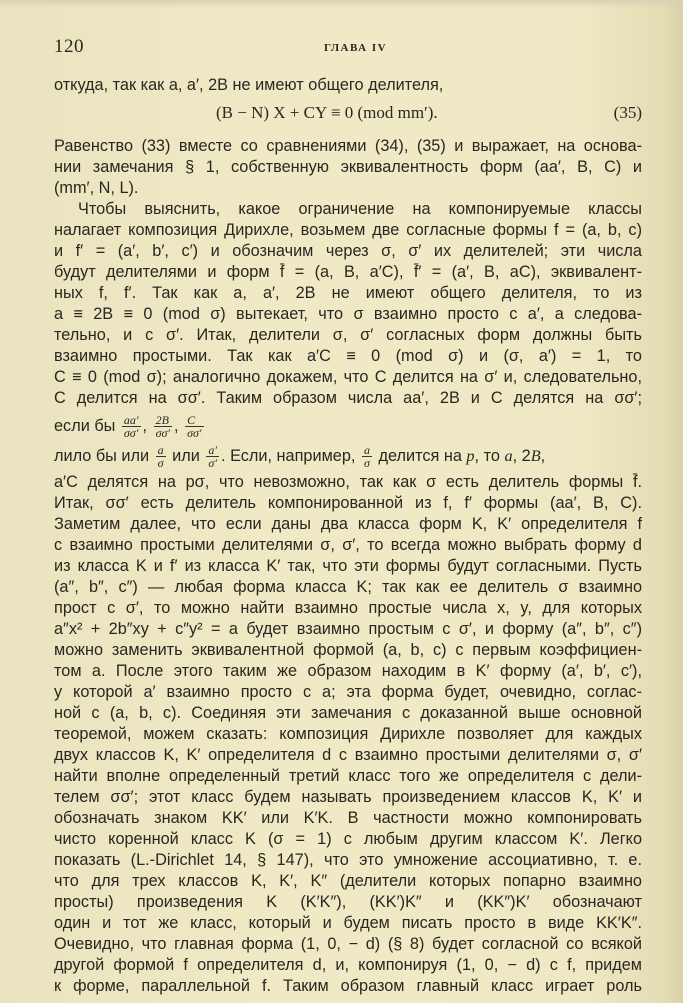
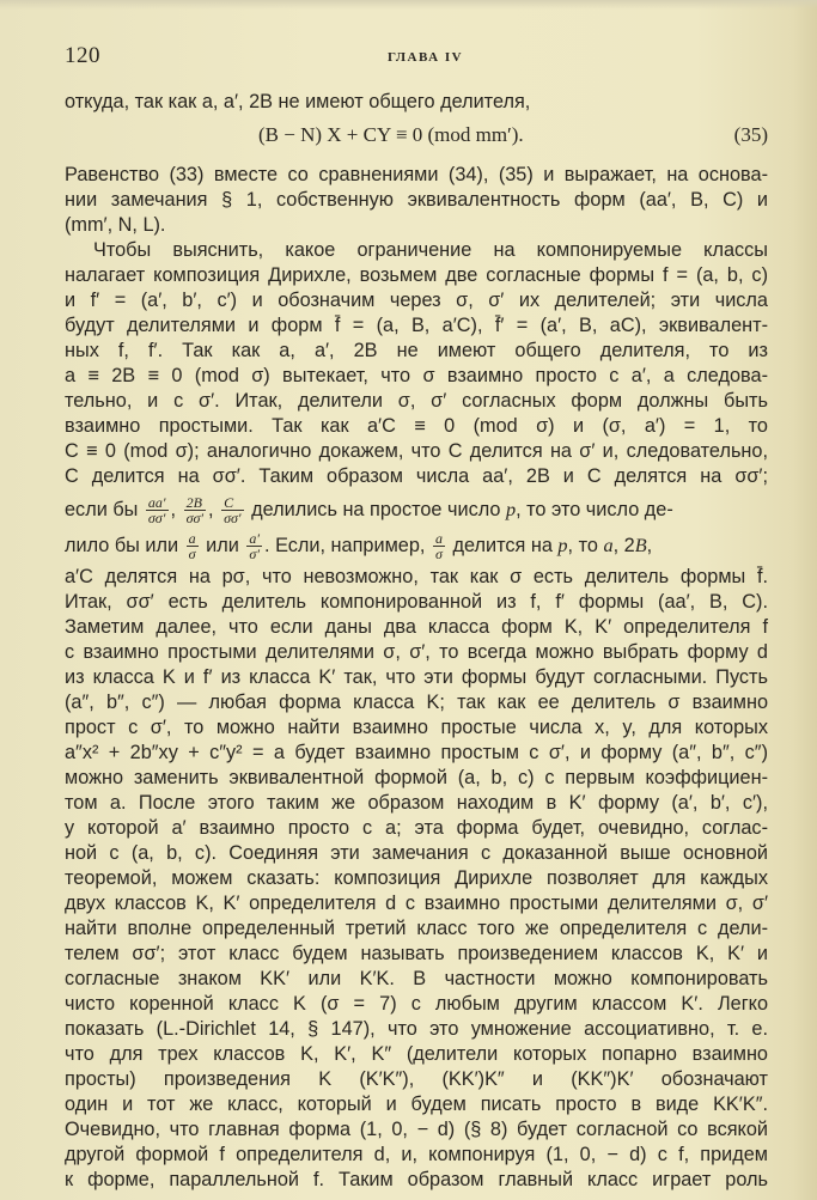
  120
  ГЛАВА IV
  откуда, так как a, a′, 2B не имеют общего делителя,
  (B − N) X + CY ≡ 0 (mod mm′).
  (35)
  Равенство (33) вместе со сравнениями (34), (35) и выражает, на основа-
  нии замечания § 1, собственную эквивалентность форм (aa′, B, C) и
  (mm′, N, L).
  Чтобы выяснить, какое ограничение на компонируемые классы
  налагает композиция Дирихле, возьмем две согласные формы f = (a, b, c)
  и f′ = (a′, b′, c′) и обозначим через σ, σ′ их делителей; эти числа
  будут делителями и форм f̄ = (a, B, a′C), f̄′ = (a′, B, aC), эквивалент-
  ных f, f′. Так как a, a′, 2B не имеют общего делителя, то из
  a ≡ 2B ≡ 0 (mod σ) вытекает, что σ взаимно просто с a′, а следова-
  тельно, и с σ′. Итак, делители σ, σ′ согласных форм должны быть
  взаимно простыми. Так как a′C ≡ 0 (mod σ) и (σ, a′) = 1, то
  C ≡ 0 (mod σ); аналогично докажем, что C делится на σ′ и, следовательно,
  C делится на σσ′. Таким образом числа aa′, 2B и C делятся на σσ′;
  если бы
  aa′
  σσ′
  ,
  2B
  σσ′
  ,
  C
  σσ′
+ делились на простое число p, то это число де-
  лило бы или
  a
  σ
  или
  a′
  σ′
  . Если, например,
  a
  σ
  делится на p, то a, 2B,
  a′C делятся на pσ, что невозможно, так как σ есть делитель формы f̄.
  Итак, σσ′ есть делитель компонированной из f, f′ формы (aa′, B, C).
  Заметим далее, что если даны два класса форм K, K′ определителя f
  с взаимно простыми делителями σ, σ′, то всегда можно выбрать форму d
  из класса K и f′ из класса K′ так, что эти формы будут согласными. Пусть
  (a″, b″, c″) — любая форма класса K; так как ее делитель σ взаимно
  прост с σ′, то можно найти взаимно простые числа x, y, для которых
  a″x² + 2b″xy + c″y² = a будет взаимно простым с σ′, и форму (a″, b″, c″)
  можно заменить эквивалентной формой (a, b, c) с первым коэффициен-
  том a. После этого таким же образом находим в K′ форму (a′, b′, c′),
  у которой a′ взаимно просто с a; эта форма будет, очевидно, соглас-
  ной с (a, b, c). Соединяя эти замечания с доказанной выше основной
  теоремой, можем сказать: композиция Дирихле позволяет для каждых
  двух классов K, K′ определителя d с взаимно простыми делителями σ, σ′
  найти вполне определенный третий класс того же определителя с дели-
  телем σσ′; этот класс будем называть произведением классов K, K′ и
- обозначать знаком KK′ или K′K. В частности можно компонировать
+ согласные знаком KK′ или K′K. В частности можно компонировать
- чисто коренной класс K (σ = 1) с любым другим классом K′. Легко
+ чисто коренной класс K (σ = 7) с любым другим классом K′. Легко
  показать (L.-Dirichlet 14, § 147), что это умножение ассоциативно, т. е.
  что для трех классов K, K′, K″ (делители которых попарно взаимно
  просты) произведения K (K′K″), (KK′)K″ и (KK″)K′ обозначают
  один и тот же класс, который и будем писать просто в виде KK′K″.
  Очевидно, что главная форма (1, 0, − d) (§ 8) будет согласной со всякой
  другой формой f определителя d, и, компонируя (1, 0, − d) с f, придем
  к форме, параллельной f. Таким образом главный класс играет роль
